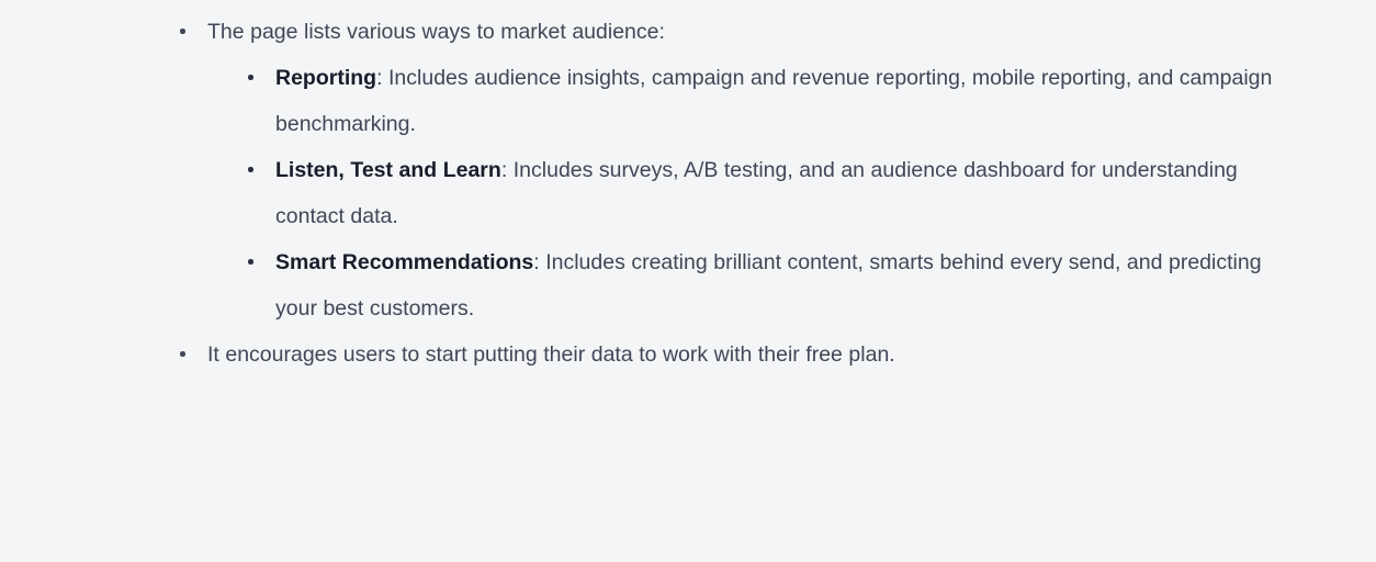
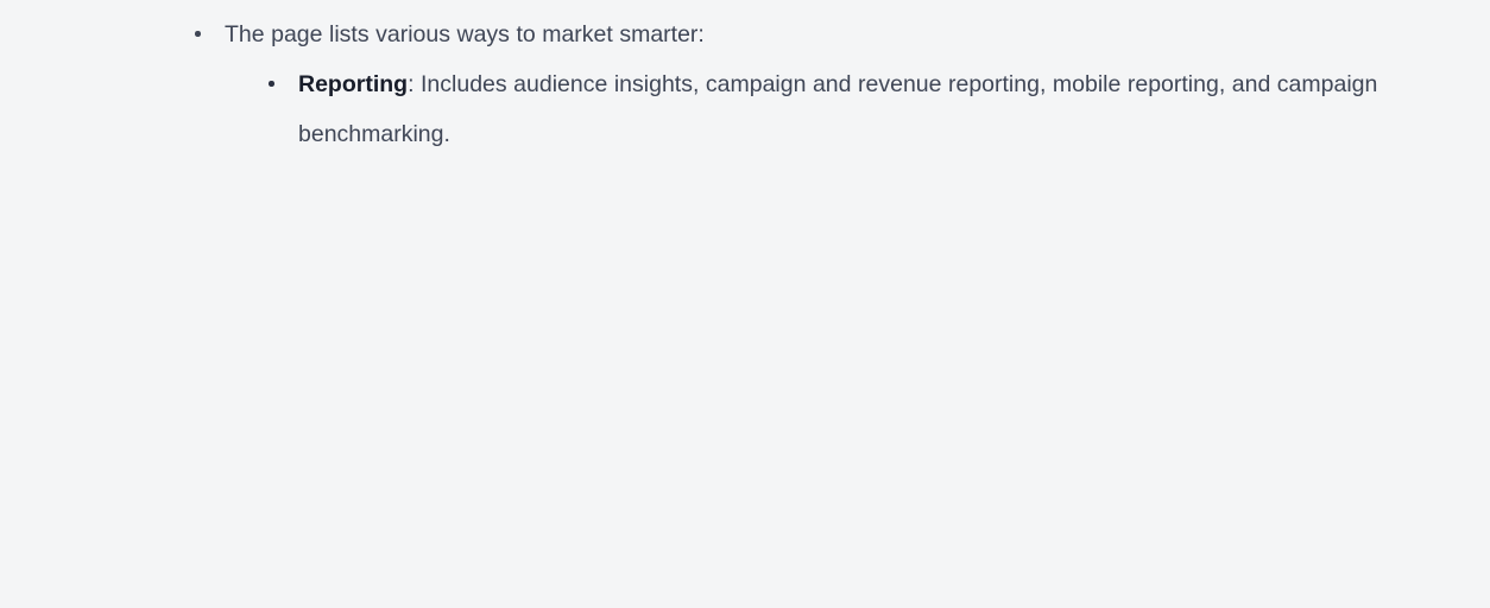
- The page lists various ways to market audience:
+ The page lists various ways to market smarter:
  Reporting: Includes audience insights, campaign and revenue reporting, mobile reporting, and campaign benchmarking.
- Listen, Test and Learn: Includes surveys, A/B testing, and an audience dashboard for understanding contact data.
- Smart Recommendations: Includes creating brilliant content, smarts behind every send, and predicting your best customers.
- It encourages users to start putting their data to work with their free plan.
